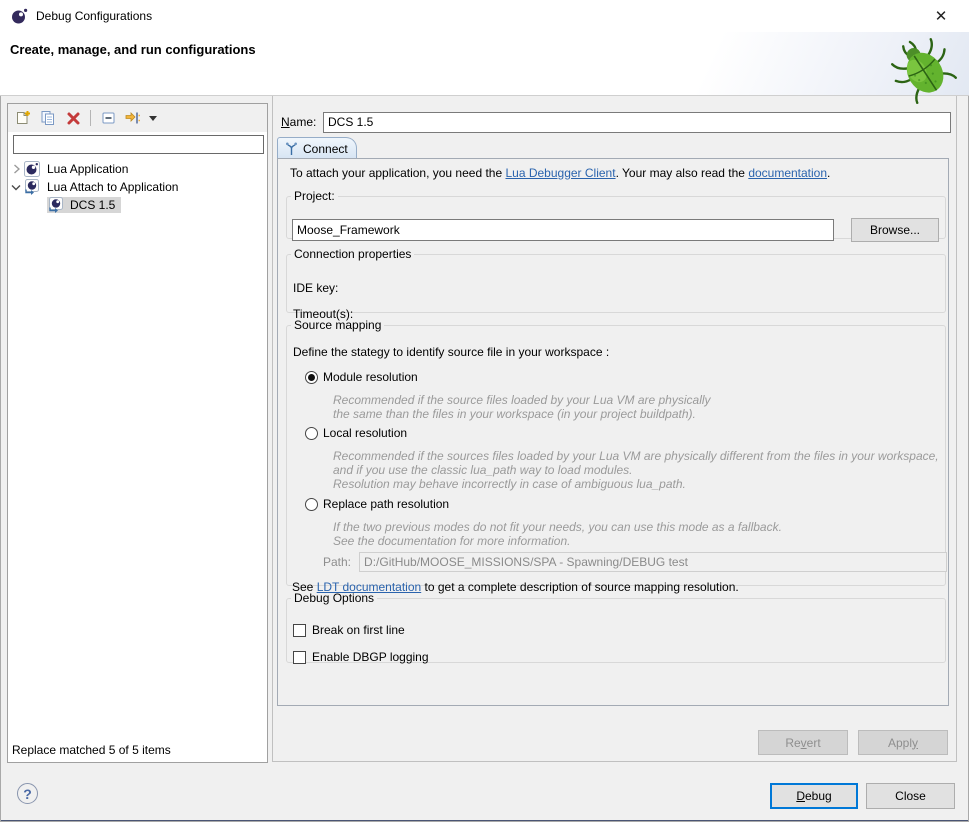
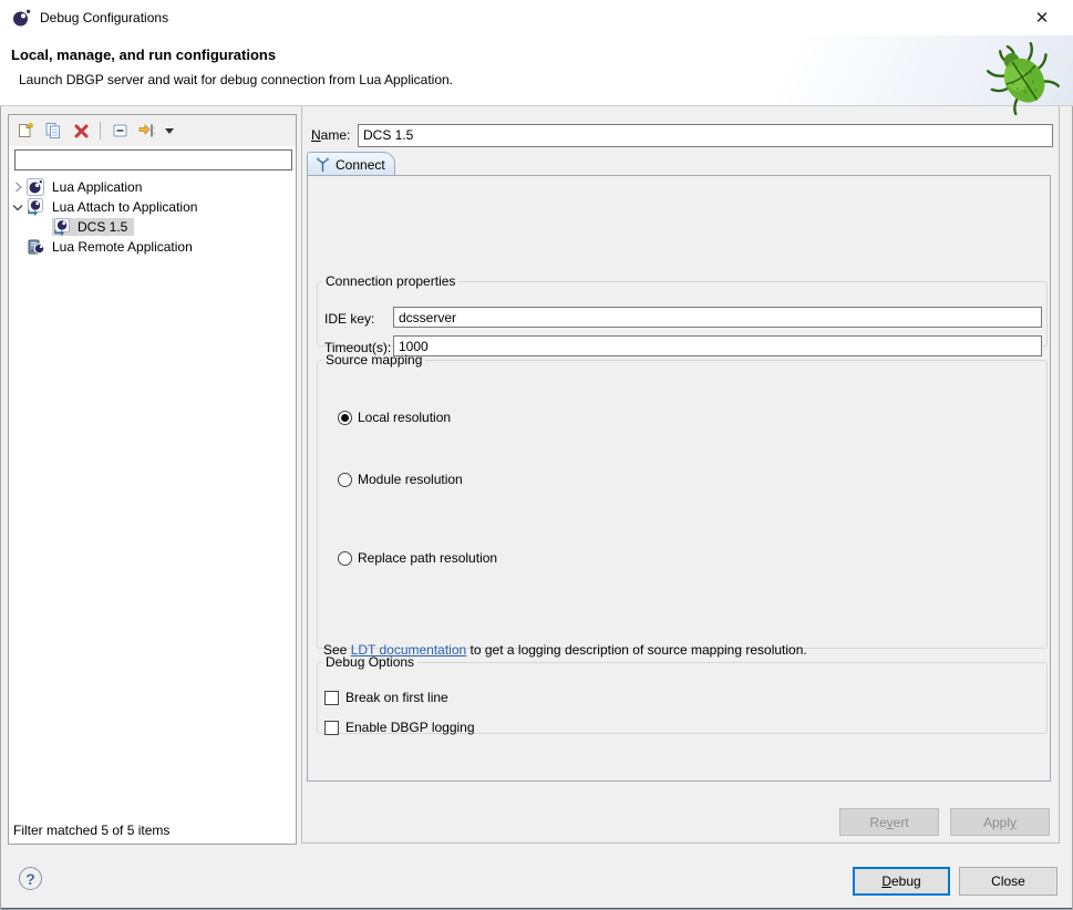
  Debug Configurations
  ✕
- Create, manage, and run configurations
+ Local, manage, and run configurations
+ Launch DBGP server and wait for debug connection from Lua Application.
  Lua Application
  Lua Attach to Application
  DCS 1.5
+ Lua Remote Application
- Replace matched 5 of 5 items
+ Filter matched 5 of 5 items
  Name:
  DCS 1.5
  Connect
- To attach your application, you need the Lua Debugger Client. Your may also read the documentation.
- Project:
- Moose_Framework
- Browse...
  Connection properties
  IDE key:
+ dcsserver
  Timeout(s):
+ 1000
  Source mapping
- Define the stategy to identify source file in your workspace :
- Module resolution
+ Local resolution
- Recommended if the source files loaded by your Lua VM are physically
- the same than the files in your workspace (in your project buildpath).
- Local resolution
+ Module resolution
- Recommended if the sources files loaded by your Lua VM are physically different from the files in your workspace,
- and if you use the classic lua_path way to load modules.
- Resolution may behave incorrectly in case of ambiguous lua_path.
  Replace path resolution
- If the two previous modes do not fit your needs, you can use this mode as a fallback.
- See the documentation for more information.
- Path:
- D:/GitHub/MOOSE_MISSIONS/SPA - Spawning/DEBUG test
- See LDT documentation to get a complete description of source mapping resolution.
+ See LDT documentation to get a logging description of source mapping resolution.
  Debug Options
  Break on first line
  Enable DBGP logging
  Revert
  Apply
  ?
  Debug
  Close
